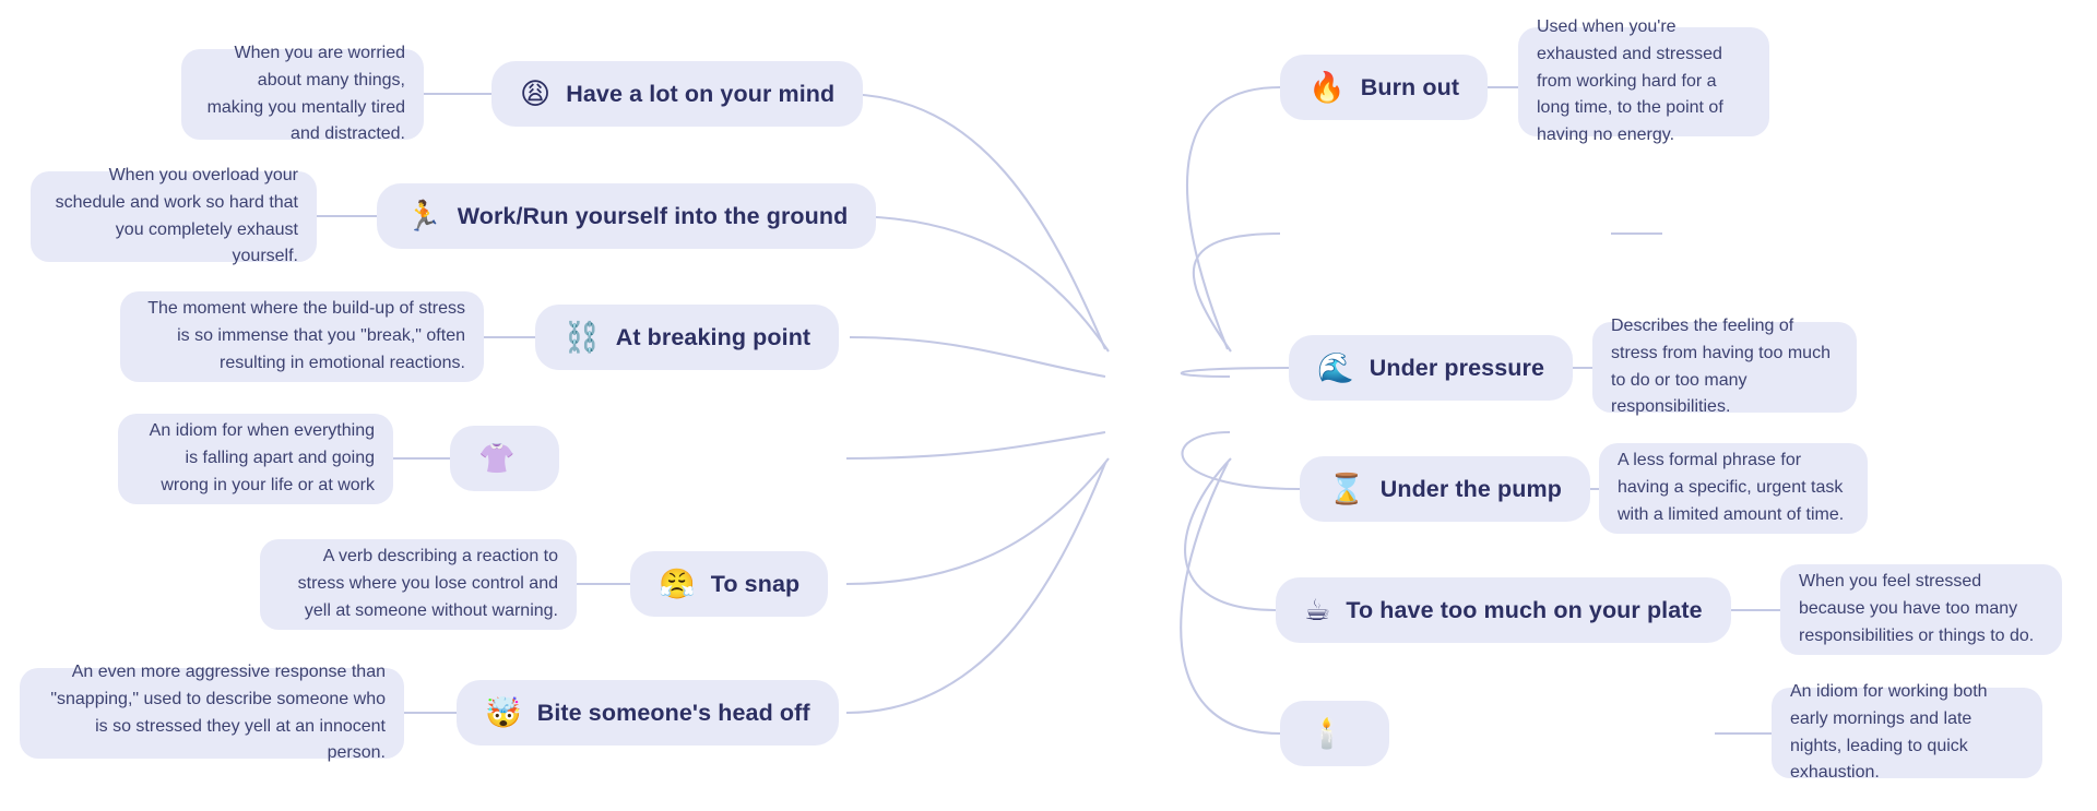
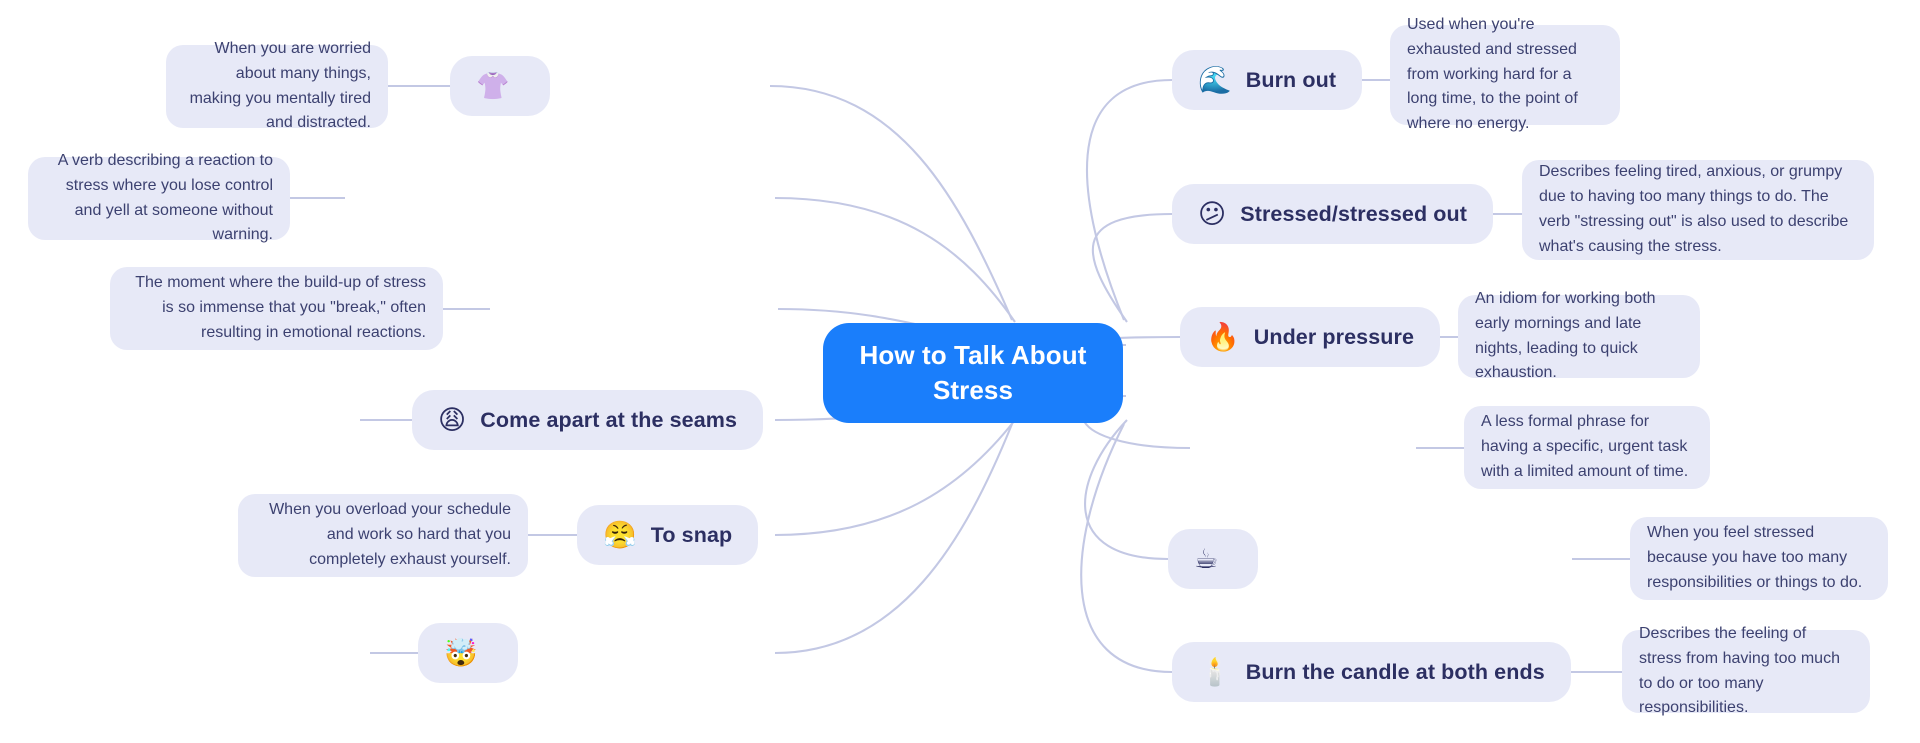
+ How to Talk About Stress
- 😩
+ 👚
- Have a lot on your mind
- 🏃
- Work/Run yourself into the ground
- ⛓️
- At breaking point
- 👚
+ 😩
+ Come apart at the seams
  😤
  To snap
  🤯
- Bite someone's head off
  When you are worried about many things, making you mentally tired and distracted.
- When you overload your schedule and work so hard that you completely exhaust yourself.
+ A verb describing a reaction to stress where you lose control and yell at someone without warning.
  The moment where the build-up of stress is so immense that you "break," often resulting in emotional reactions.
- An idiom for when everything is falling apart and going wrong in your life or at work
- A verb describing a reaction to stress where you lose control and yell at someone without warning.
+ When you overload your schedule and work so hard that you completely exhaust yourself.
- An even more aggressive response than "snapping," used to describe someone who is so stressed they yell at an innocent person.
- 🔥
+ 🌊
  Burn out
+ 😕
+ Stressed/stressed out
- 🌊
+ 🔥
  Under pressure
- ⌛
- Under the pump
  ☕
- To have too much on your plate
  🕯️
+ Burn the candle at both ends
- Used when you're exhausted and stressed from working hard for a long time, to the point of having no energy.
+ Used when you're exhausted and stressed from working hard for a long time, to the point of where no energy.
+ Describes feeling tired, anxious, or grumpy due to having too many things to do. The verb "stressing out" is also used to describe what's causing the stress.
- Describes the feeling of stress from having too much to do or too many responsibilities.
+ An idiom for working both early mornings and late nights, leading to quick exhaustion.
  A less formal phrase for having a specific, urgent task with a limited amount of time.
  When you feel stressed because you have too many responsibilities or things to do.
- An idiom for working both early mornings and late nights, leading to quick exhaustion.
+ Describes the feeling of stress from having too much to do or too many responsibilities.
